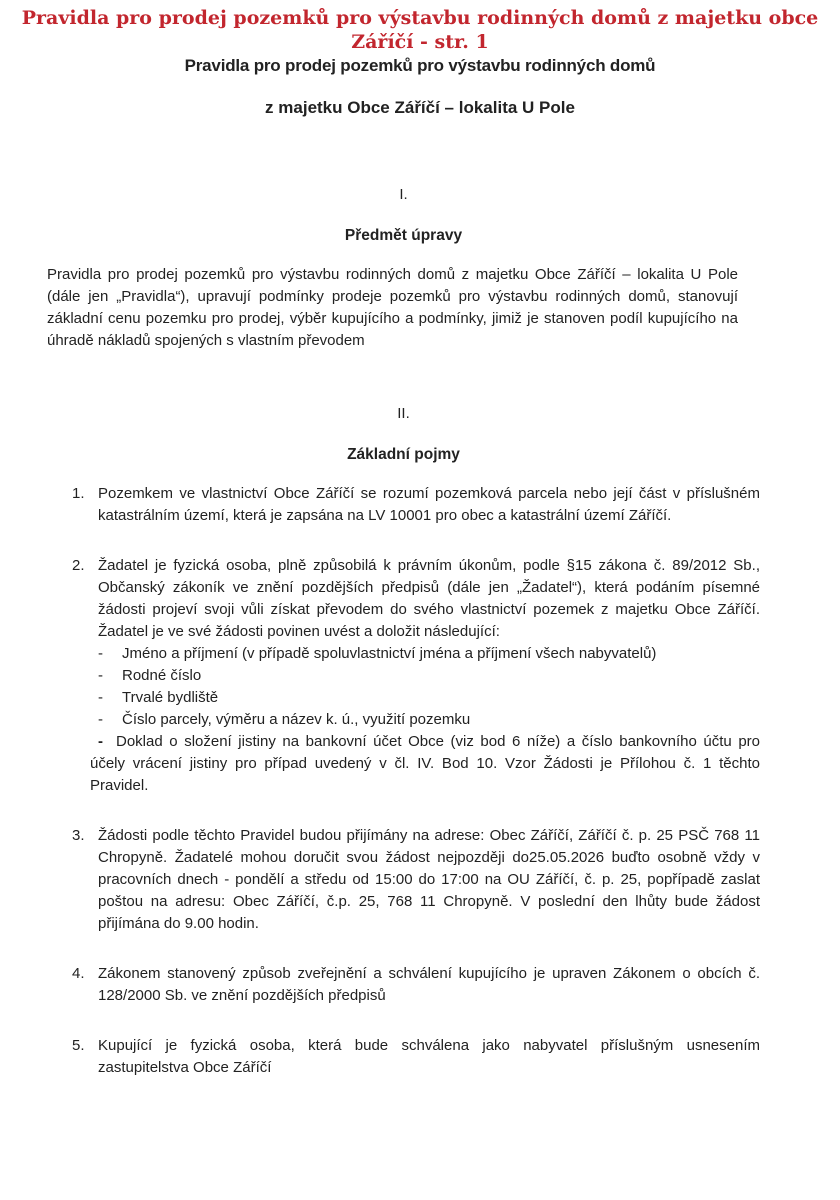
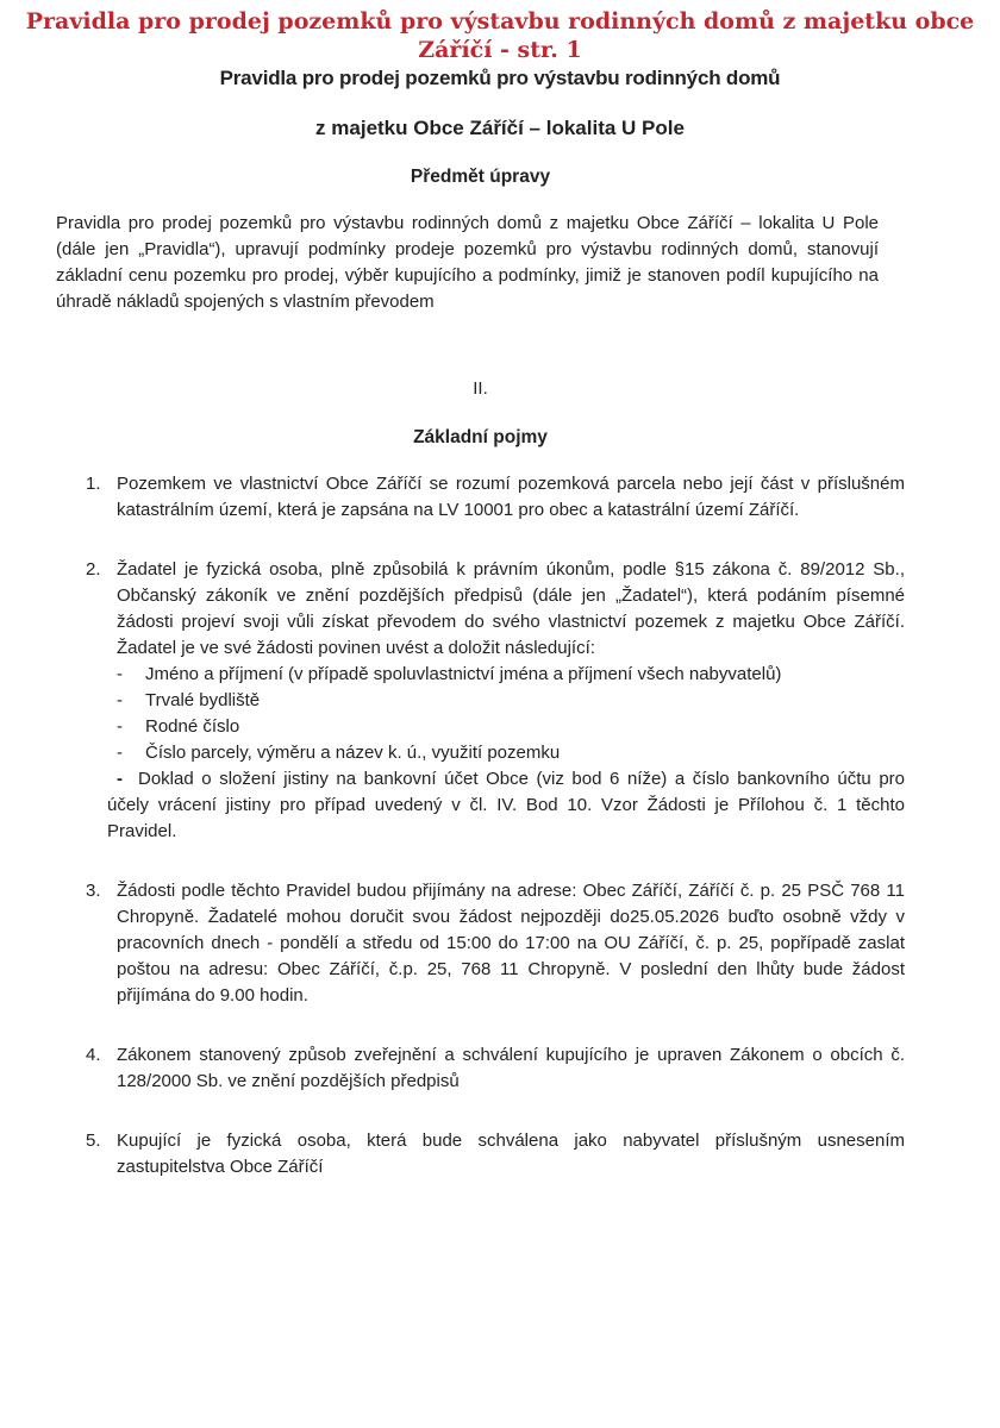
  Pravidla pro prodej pozemků pro výstavbu rodinných domů z majetku obce
  Záříčí - str. 1
  Pravidla pro prodej pozemků pro výstavbu rodinných domů
  z majetku Obce Záříčí – lokalita U Pole
- I.
  Předmět úpravy
  Pravidla pro prodej pozemků pro výstavbu rodinných domů z majetku Obce Záříčí – lokalita U Pole (dále jen „Pravidla“), upravují podmínky prodeje pozemků pro výstavbu rodinných domů, stanovují základní cenu pozemku pro prodej, výběr kupujícího a podmínky, jimiž je stanoven podíl kupujícího na úhradě nákladů spojených s vlastním převodem
  II.
  Základní pojmy
  1.
  Pozemkem ve vlastnictví Obce Záříčí se rozumí pozemková parcela nebo její část v příslušném katastrálním území, která je zapsána na LV 10001 pro obec a katastrální území Záříčí.
  2.
  Žadatel je fyzická osoba, plně způsobilá k právním úkonům, podle §15 zákona č. 89/2012 Sb., Občanský zákoník ve znění pozdějších předpisů (dále jen „Žadatel“), která podáním písemné žádosti projeví svoji vůli získat převodem do svého vlastnictví pozemek z majetku Obce Záříčí. Žadatel je ve své žádosti povinen uvést a doložit následující:
  -
  Jméno a příjmení (v případě spoluvlastnictví jména a příjmení všech nabyvatelů)
  -
- Rodné číslo
+ Trvalé bydliště
  -
- Trvalé bydliště
+ Rodné číslo
  -
  Číslo parcely, výměru a název k. ú., využití pozemku
  - Doklad o složení jistiny na bankovní účet Obce (viz bod 6 níže) a číslo bankovního účtu pro účely vrácení jistiny pro případ uvedený v čl. IV. Bod 10. Vzor Žádosti je Přílohou č. 1 těchto Pravidel.
  3.
  Žádosti podle těchto Pravidel budou přijímány na adrese: Obec Záříčí, Záříčí č. p. 25 PSČ 768 11 Chropyně. Žadatelé mohou doručit svou žádost nejpozději do25.05.2026 buďto osobně vždy v pracovních dnech - pondělí a středu od 15:00 do 17:00 na OU Záříčí, č. p. 25, popřípadě zaslat poštou na adresu: Obec Záříčí, č.p. 25, 768 11 Chropyně. V poslední den lhůty bude žádost přijímána do 9.00 hodin.
  4.
  Zákonem stanovený způsob zveřejnění a schválení kupujícího je upraven Zákonem o obcích č. 128/2000 Sb. ve znění pozdějších předpisů
  5.
  Kupující je fyzická osoba, která bude schválena jako nabyvatel příslušným usnesením zastupitelstva Obce Záříčí
